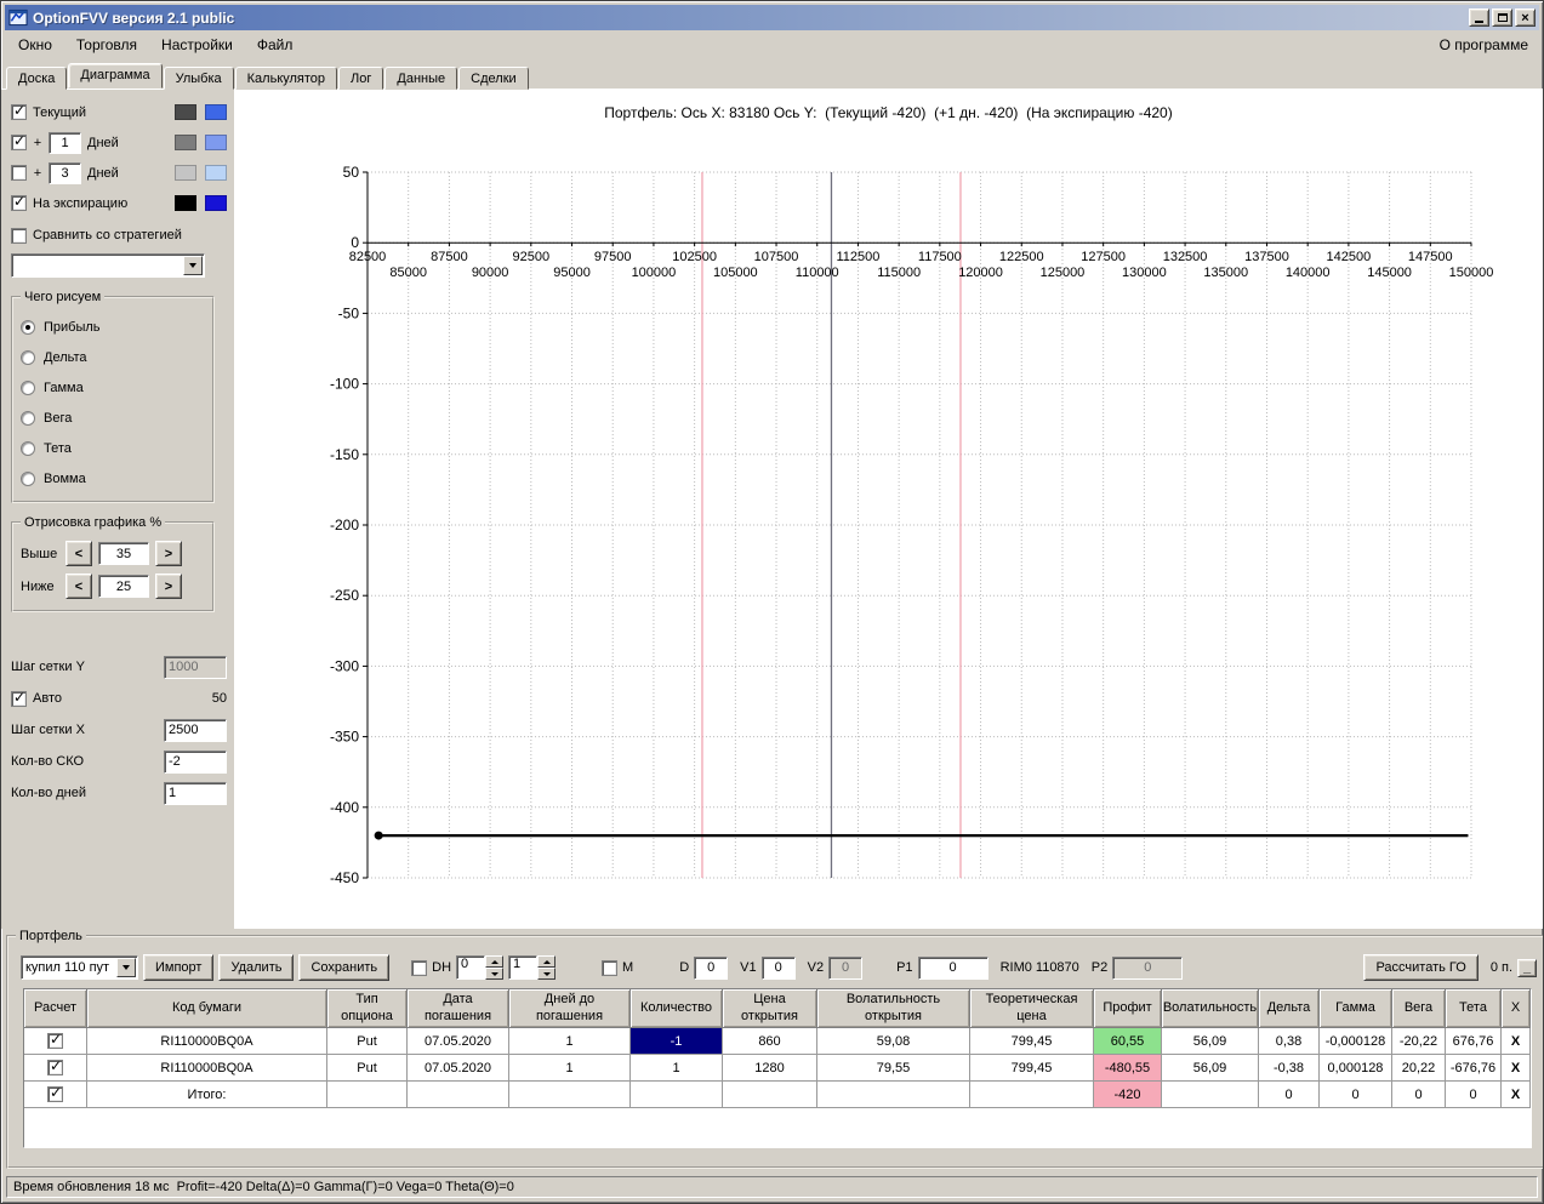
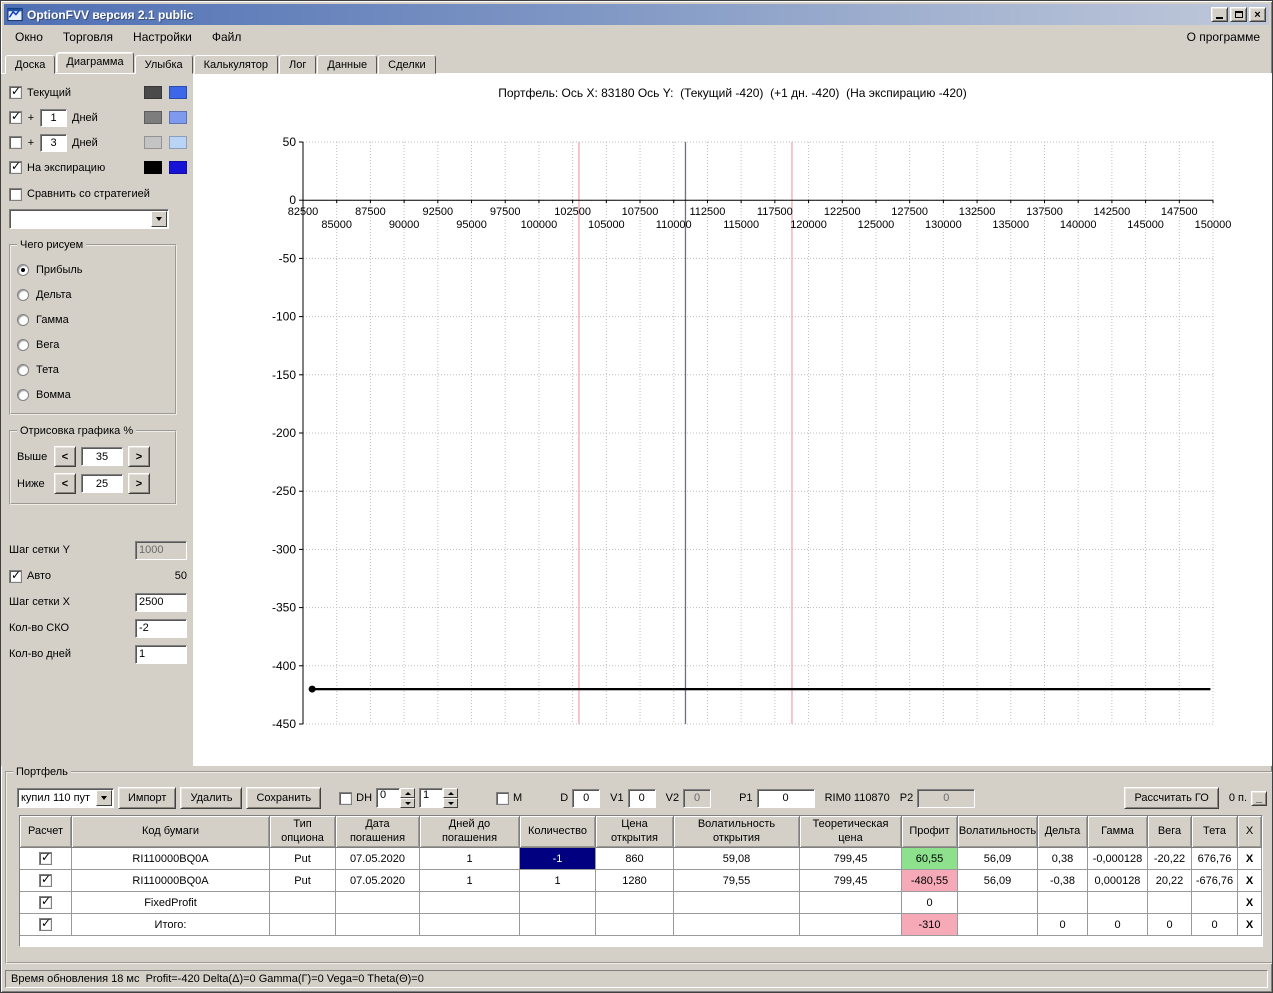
  OptionFVV версия 2.1 public
  ×
  Окно
  Торговля
  Настройки
  Файл
  О программе
  Доска
  Диаграмма
  Улыбка
  Калькулятор
  Лог
  Данные
  Сделки
  Текущий
  +
  1
  Дней
  +
  3
  Дней
  На экспирацию
  Сравнить со стратегией
  Чего рисуем
  Прибыль
  Дельта
  Гамма
  Вега
  Тета
  Вомма
  Отрисовка графика %
  Выше
  <
  35
  >
  Ниже
  <
  25
  >
  Шаг сетки Y
  1000
  Авто
  50
  Шаг сетки X
  2500
  Кол-во СКО
  -2
  Кол-во дней
  1
  Портфель: Ось X: 83180 Ось Y: (Текущий -420) (+1 дн. -420) (На экспирацию -420)
  50
  0
  -50
  -100
  -150
  -200
  -250
  -300
  -350
  -400
  -450
  82500
  87500
  92500
  97500
  102500
  107500
  112500
  117500
  122500
  127500
  132500
  137500
  142500
  147500
  85000
  90000
  95000
  100000
  105000
  110000
  115000
  120000
  125000
  130000
  135000
  140000
  145000
  150000
  Портфель
  купил 110 пут
  Импорт
  Удалить
  Сохранить
  DH
  0
  1
  M
  D
  0
  V1
  0
  V2
  0
  P1
  0
  RIM0 110870
  P2
  0
  Рассчитать ГО
  0 п.
  _
  Расчет	Код бумаги	Тип опциона	Дата погашения	Дней до погашения	Количество	Цена открытия	Волатильность открытия	Теоретическая цена	Профит	Волатильность	Дельта	Гамма	Вега	Тета	X
  	RI110000BQ0A	Put	07.05.2020	1	-1	860	59,08	799,45	60,55	56,09	0,38	-0,000128	-20,22	676,76	X
  	RI110000BQ0A	Put	07.05.2020	1	1	1280	79,55	799,45	-480,55	56,09	-0,38	0,000128	20,22	-676,76	X
+ 	FixedProfit								0						X
- 	Итого:								-420		0	0	0	0	X
+ 	Итого:								-310		0	0	0	0	X
  Время обновления 18 мс Profit=-420 Delta(Δ)=0 Gamma(Γ)=0 Vega=0 Theta(Θ)=0
